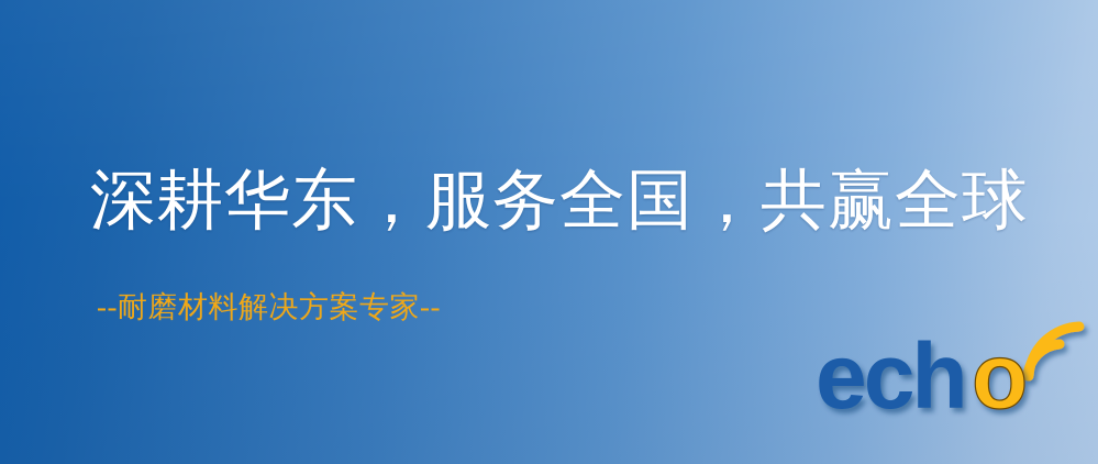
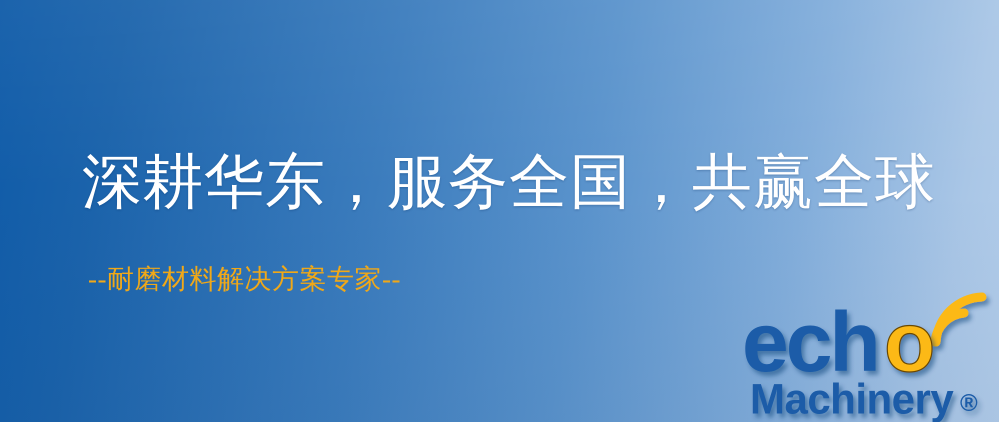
  深耕华东，服务全国，共赢全球
  --耐磨材料解决方案专家--
  ech
  o
+ Machinery
+ ®
